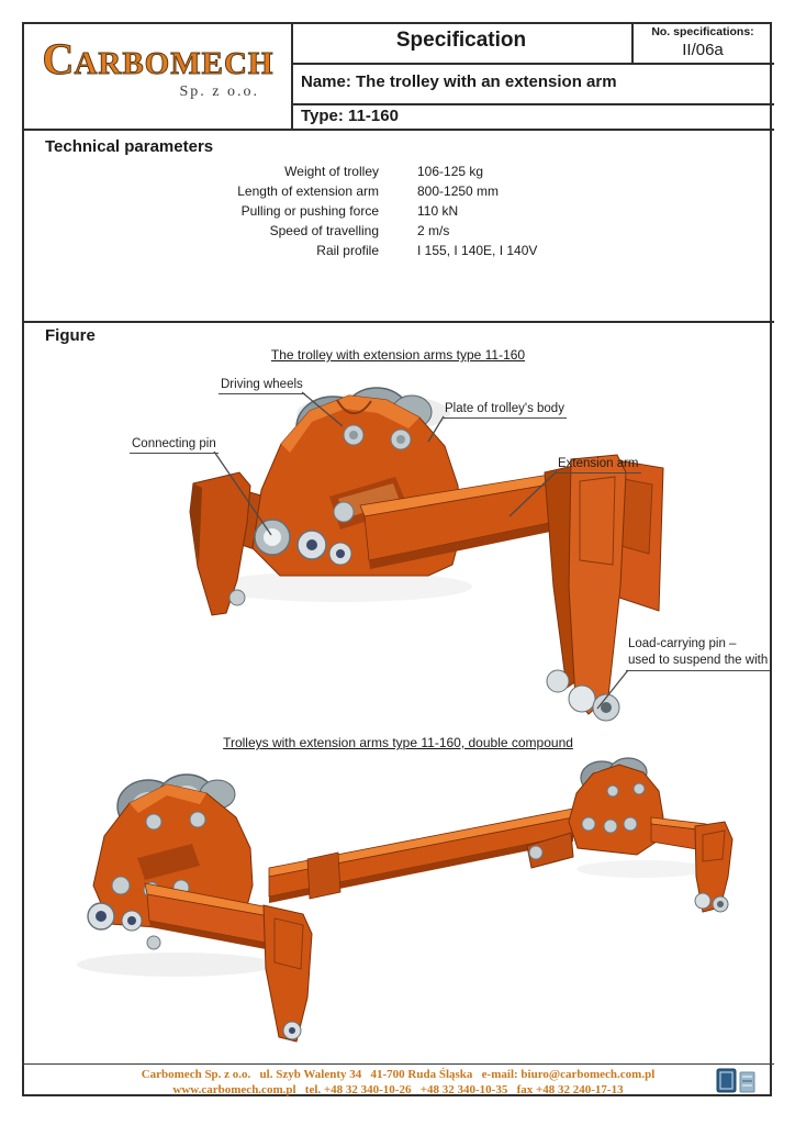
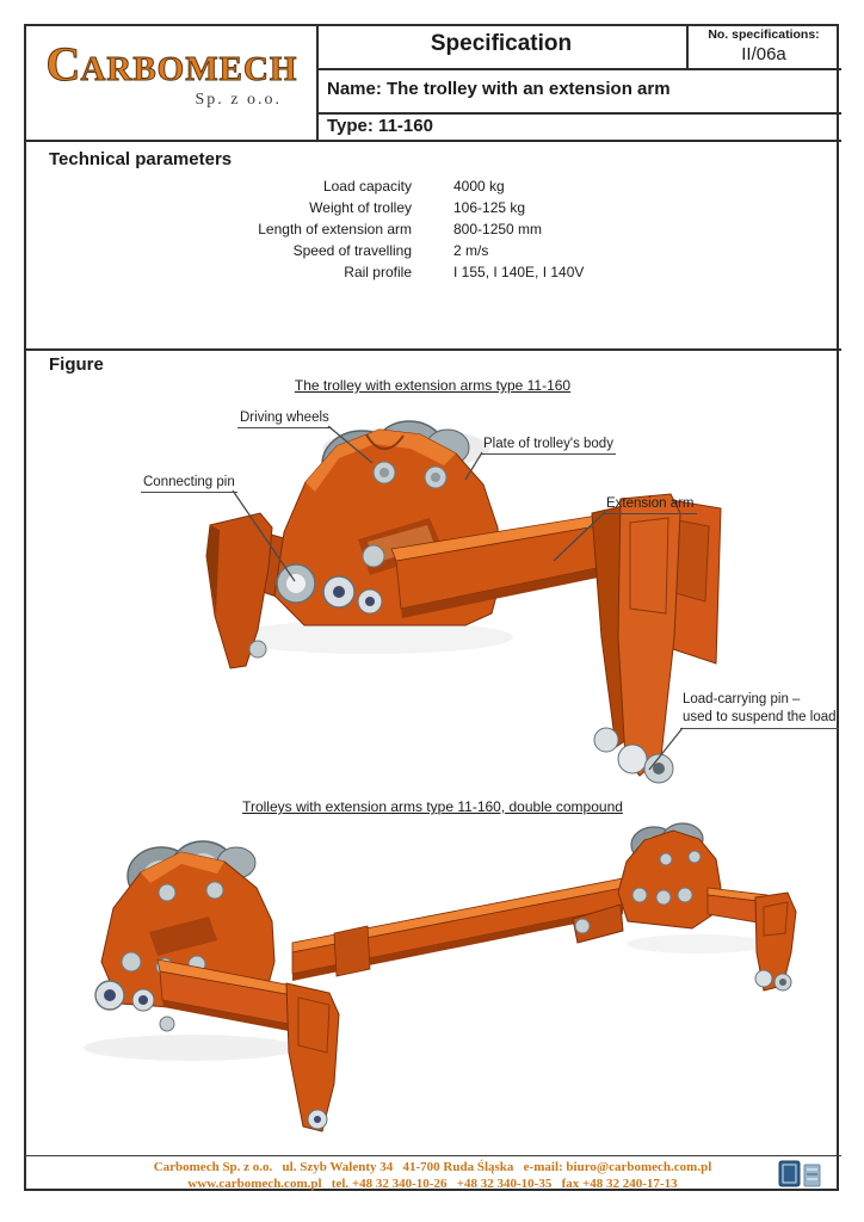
  CARBOMECH
  Sp. z o.o.
  Specification
  No. specifications:
  II/06a
  Name: The trolley with an extension arm
  Type: 11-160
  Technical parameters
+ Load capacity
+ 4000 kg
  Weight of trolley
  106-125 kg
  Length of extension arm
  800-1250 mm
- Pulling or pushing force
- 110 kN
  Speed of travelling
  2 m/s
  Rail profile
  I 155, I 140E, I 140V
  Figure
  The trolley with extension arms type 11-160
  Driving wheels
  Plate of trolley's body
  Connecting pin
  Extension arm
  Load-carrying pin –
- used to suspend the with
+ used to suspend the load
  Trolleys with extension arms type 11-160, double compound
  Carbomech Sp. z o.o. ul. Szyb Walenty 34 41-700 Ruda Śląska e-mail: biuro@carbomech.com.pl
  www.carbomech.com.pl tel. +48 32 340-10-26 +48 32 340-10-35 fax +48 32 240-17-13
